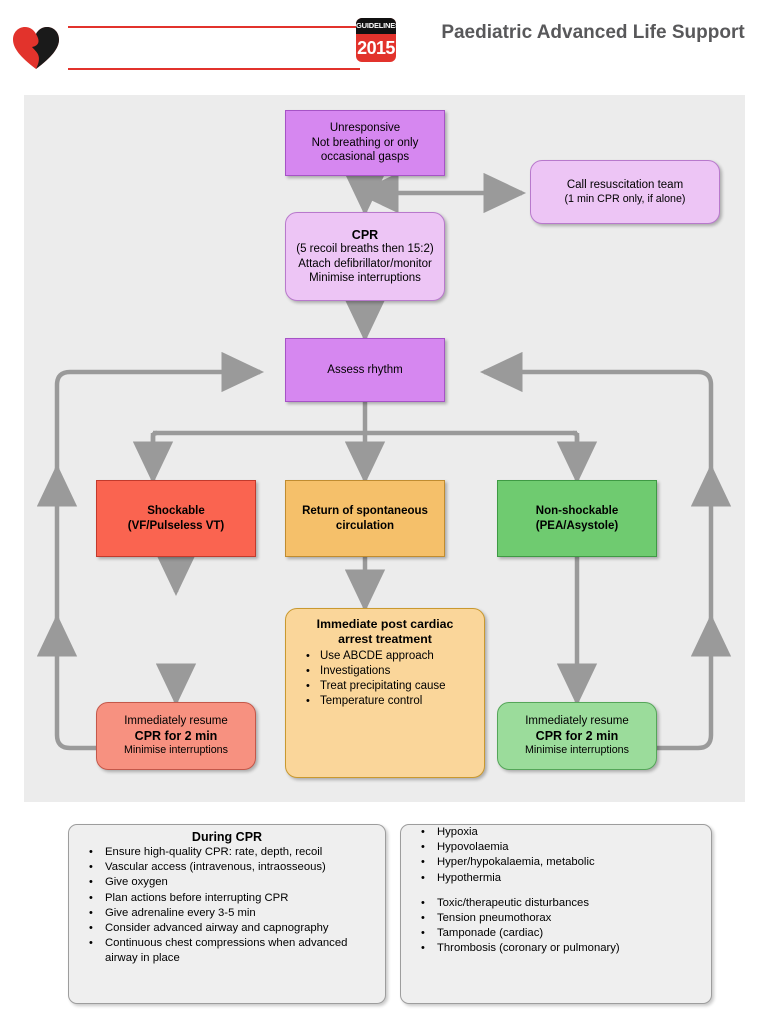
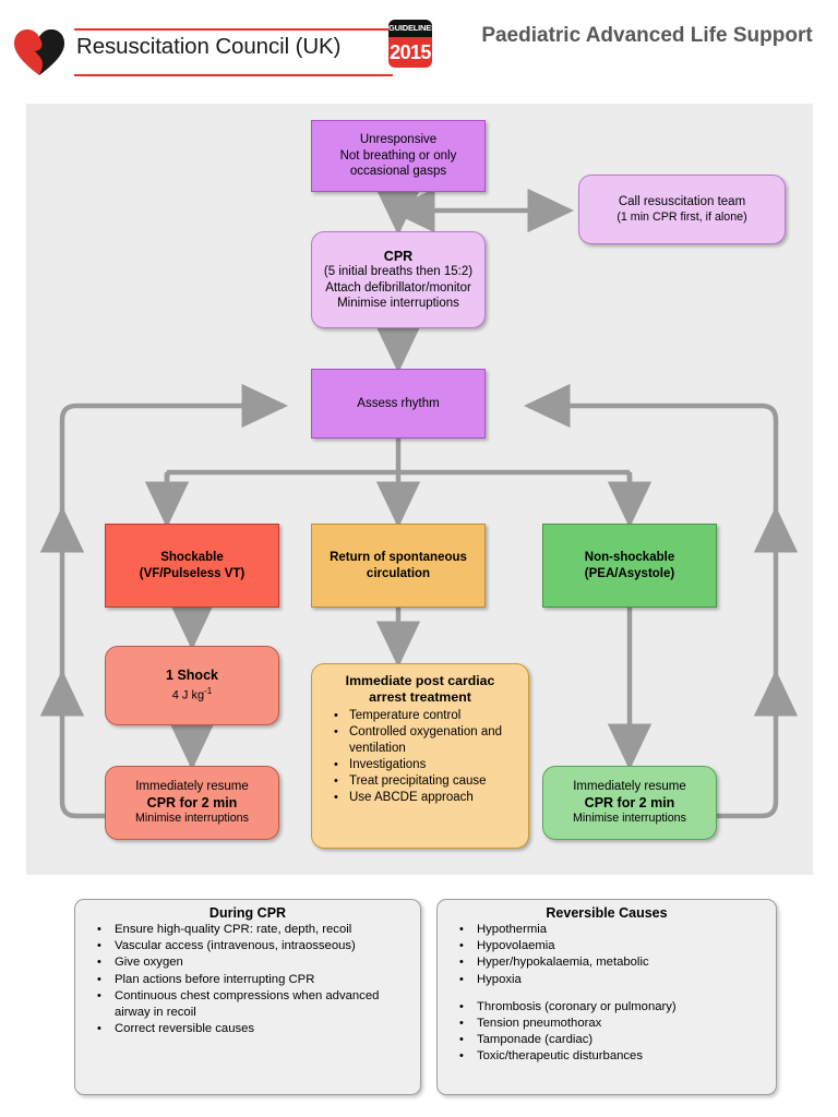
+ Resuscitation Council (UK)
  GUIDELINE
  2015
  Paediatric Advanced Life Support
  Unresponsive
  Not breathing or only
  occasional gasps
  Call resuscitation team
- (1 min CPR only, if alone)
+ (1 min CPR first, if alone)
  CPR
- (5 recoil breaths then 15:2)
+ (5 initial breaths then 15:2)
  Attach defibrillator/monitor
  Minimise interruptions
  Assess rhythm
  Shockable
  (VF/Pulseless VT)
  Return of spontaneous
  circulation
  Non-shockable
  (PEA/Asystole)
+ 1 Shock
+ 4 J kg-1
  Immediate post cardiac
  arrest treatment
- Use ABCDE approach
+ Temperature control
+ Controlled oxygenation and ventilation
  Investigations
  Treat precipitating cause
- Temperature control
+ Use ABCDE approach
  Immediately resume
  CPR for 2 min
  Minimise interruptions
  Immediately resume
  CPR for 2 min
  Minimise interruptions
  During CPR
  Ensure high-quality CPR: rate, depth, recoil
  Vascular access (intravenous, intraosseous)
  Give oxygen
  Plan actions before interrupting CPR
- Give adrenaline every 3-5 min
- Consider advanced airway and capnography
- Continuous chest compressions when advanced airway in place
+ Continuous chest compressions when advanced airway in recoil
+ Correct reversible causes
+ Reversible Causes
- Hypoxia
+ Hypothermia
  Hypovolaemia
  Hyper/hypokalaemia, metabolic
- Hypothermia
+ Hypoxia
- Toxic/therapeutic disturbances
+ Thrombosis (coronary or pulmonary)
  Tension pneumothorax
  Tamponade (cardiac)
- Thrombosis (coronary or pulmonary)
+ Toxic/therapeutic disturbances
